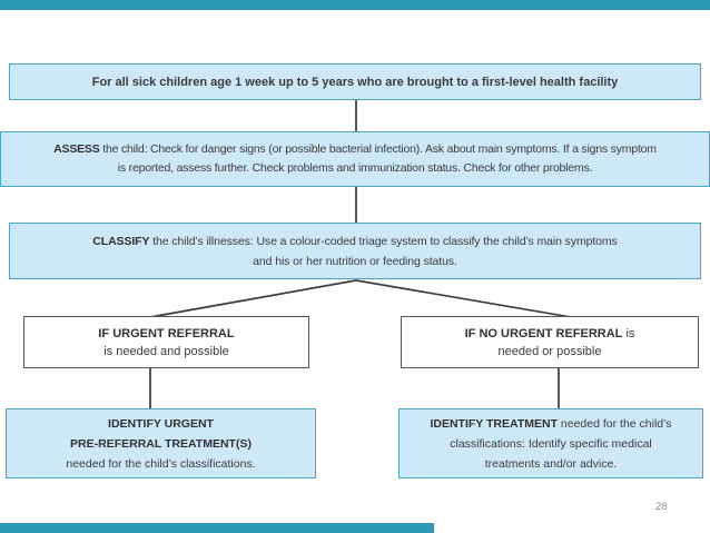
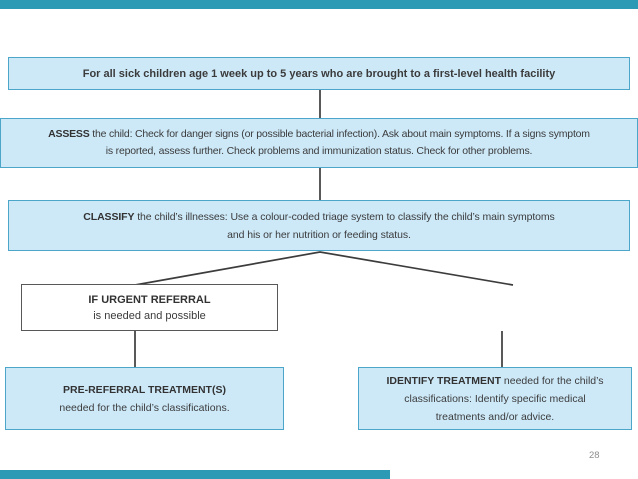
  For all sick children age 1 week up to 5 years who are brought to a first-level health facility
  ASSESS the child: Check for danger signs (or possible bacterial infection). Ask about main symptoms. If a signs symptom
  is reported, assess further. Check problems and immunization status. Check for other problems.
  CLASSIFY the child’s illnesses: Use a colour-coded triage system to classify the child’s main symptoms
  and his or her nutrition or feeding status.
  IF URGENT REFERRAL
  is needed and possible
- IF NO URGENT REFERRAL is
- needed or possible
- IDENTIFY URGENT
  PRE-REFERRAL TREATMENT(S)
  needed for the child’s classifications.
  IDENTIFY TREATMENT needed for the child’s
  classifications: Identify specific medical
  treatments and/or advice.
  28
